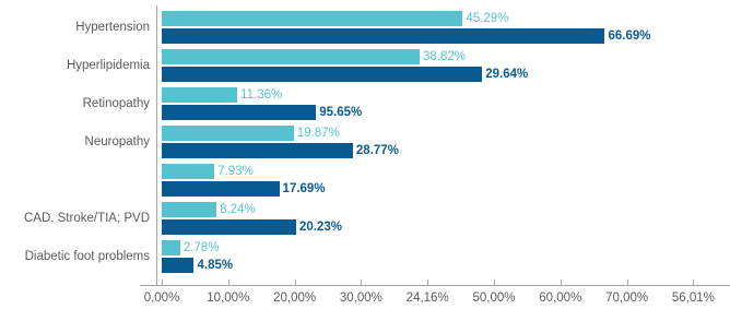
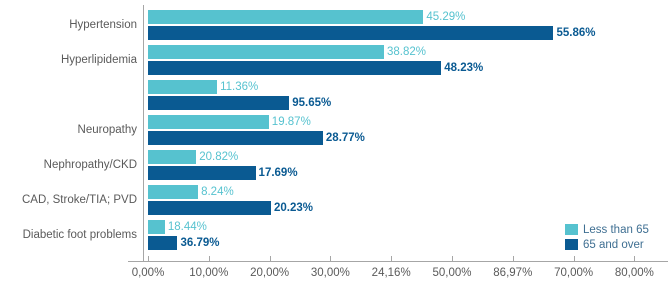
  Hypertension
  Hyperlipidemia
- Retinopathy
  Neuropathy
+ Nephropathy/CKD
  CAD, Stroke/TIA; PVD
  Diabetic foot problems
  45.29%
- 66.69%
+ 55.86%
  38.82%
- 29.64%
+ 48.23%
  11.36%
  95.65%
  19.87%
  28.77%
- 7.93%
+ 20.82%
  17.69%
  8.24%
  20.23%
- 2.78%
+ 18.44%
- 4.85%
+ 36.79%
+ Less than 65
+ 65 and over
  0,00%
  10,00%
  20,00%
  30,00%
  24,16%
  50,00%
- 60,00%
+ 86,97%
  70,00%
- 56,01%
+ 80,00%
